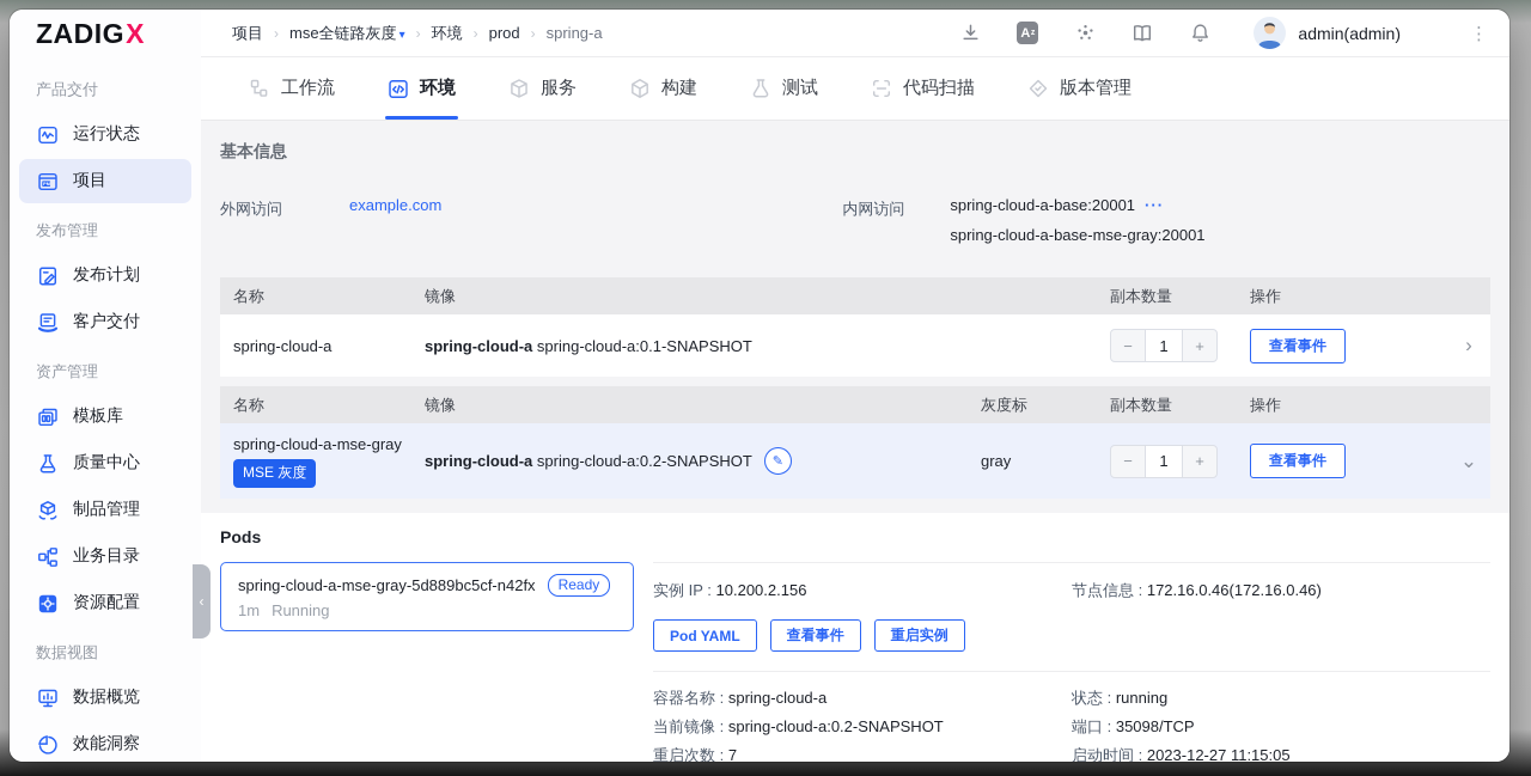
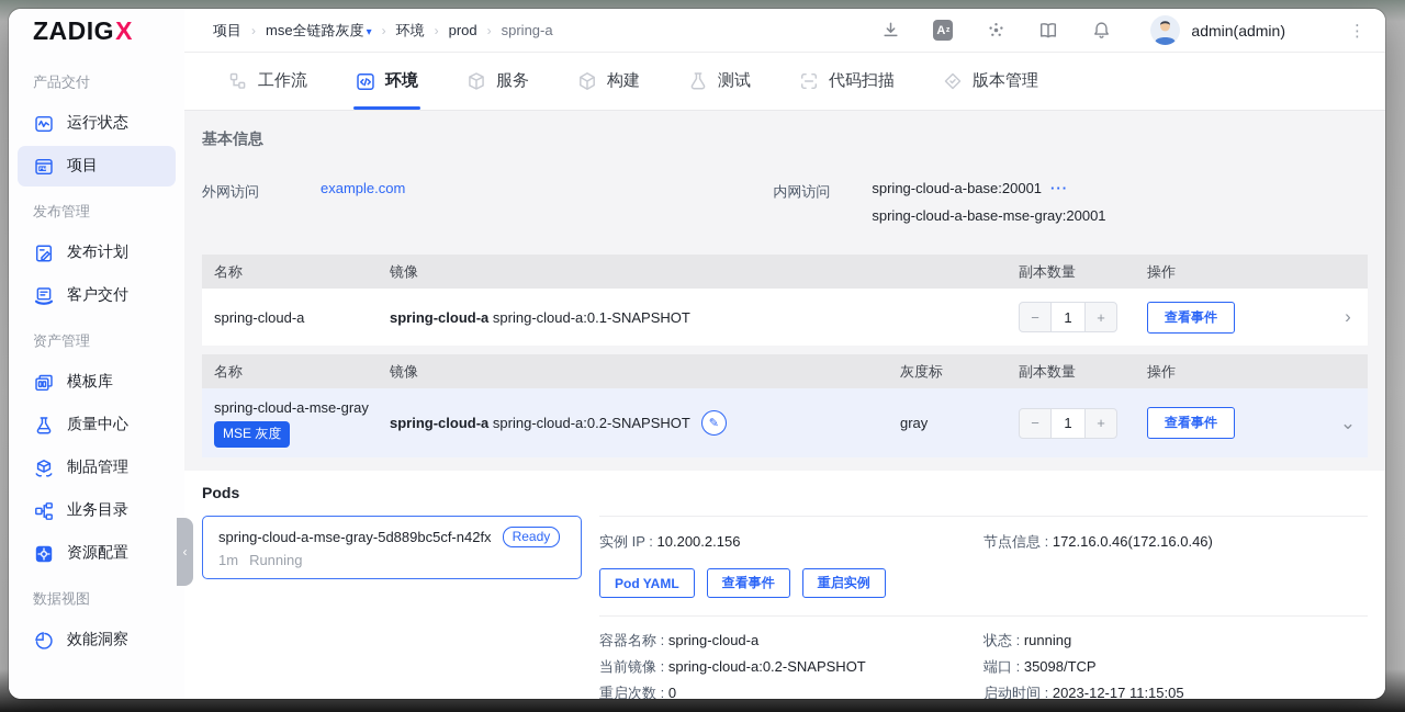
  ZADIG
  X
  产品交付
  运行状态
  项目
  发布管理
  发布计划
  客户交付
  资产管理
  模板库
  质量中心
  制品管理
  业务目录
  资源配置
  数据视图
- 数据概览
  效能洞察
  ‹
  项目
  ›
  mse全链路灰度 ▾
  ›
  环境
  ›
  prod
  ›
  spring-a
  A
  admin(admin)
  ⋮
  工作流
  环境
  服务
  构建
  测试
  代码扫描
  版本管理
  基本信息
  外网访问
  example.com
  内网访问
  spring-cloud-a-base:20001
  ···
  spring-cloud-a-base-mse-gray:20001
  名称
  镜像
  副本数量
  操作
  spring-cloud-a
  spring-cloud-a spring-cloud-a:0.1-SNAPSHOT
  −
  1
  +
  查看事件
  ›
  名称
  镜像
  灰度标
  副本数量
  操作
  spring-cloud-a-mse-gray
  MSE 灰度
  spring-cloud-a spring-cloud-a:0.2-SNAPSHOT
  ✎
  gray
  −
  1
  +
  查看事件
  ⌄
  Pods
  spring-cloud-a-mse-gray-5d889bc5cf-n42fx
  Ready
  1m
  Running
  实例 IP 10.200.2.156
  节点信息 172.16.0.46(172.16.0.46)
  Pod YAML
  查看事件
  重启实例
  容器名称 spring-cloud-a
  当前镜像 spring-cloud-a:0.2-SNAPSHOT
- 重启次数 7
+ 重启次数 0
  状态 running
  端口 35098/TCP
- 启动时间 2023-12-27 11:15:05
+ 启动时间 2023-12-17 11:15:05
